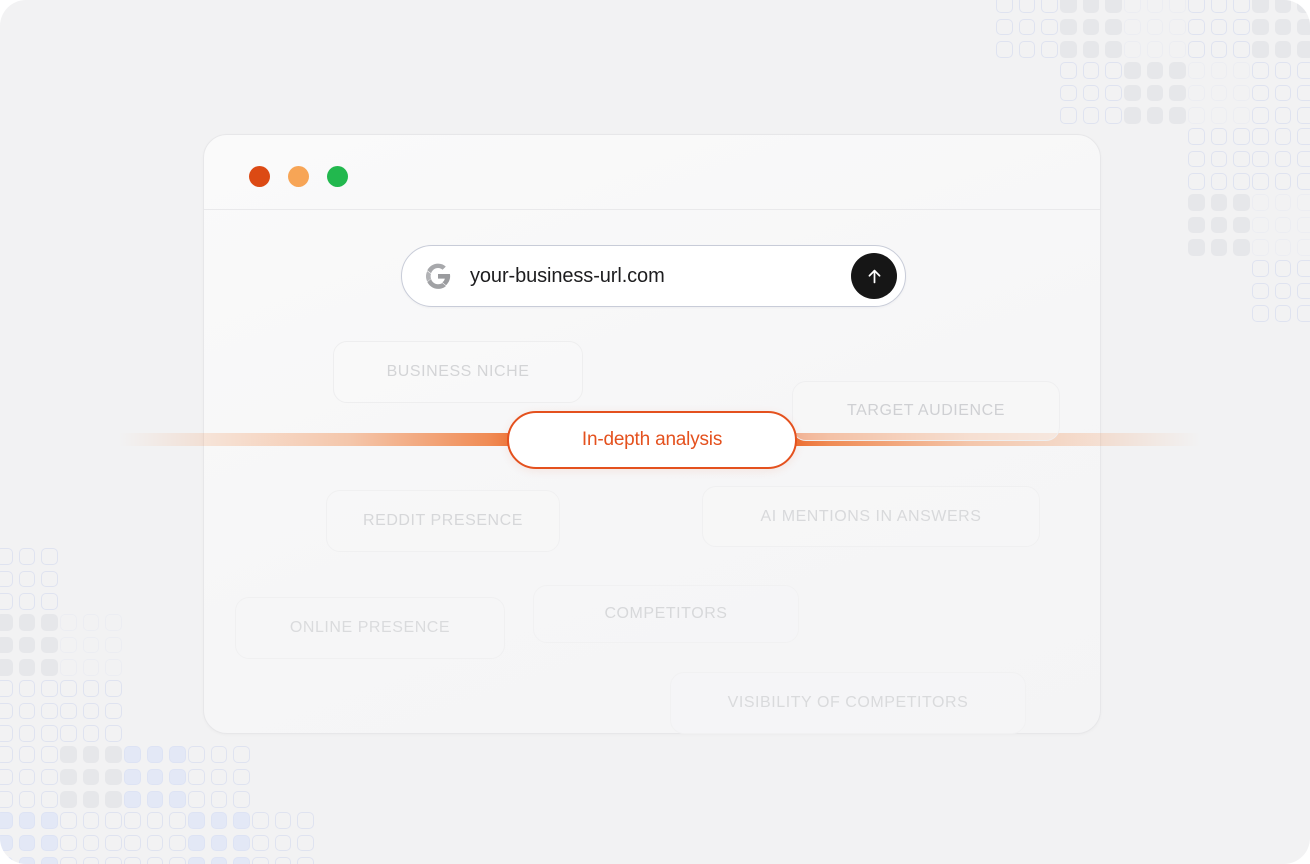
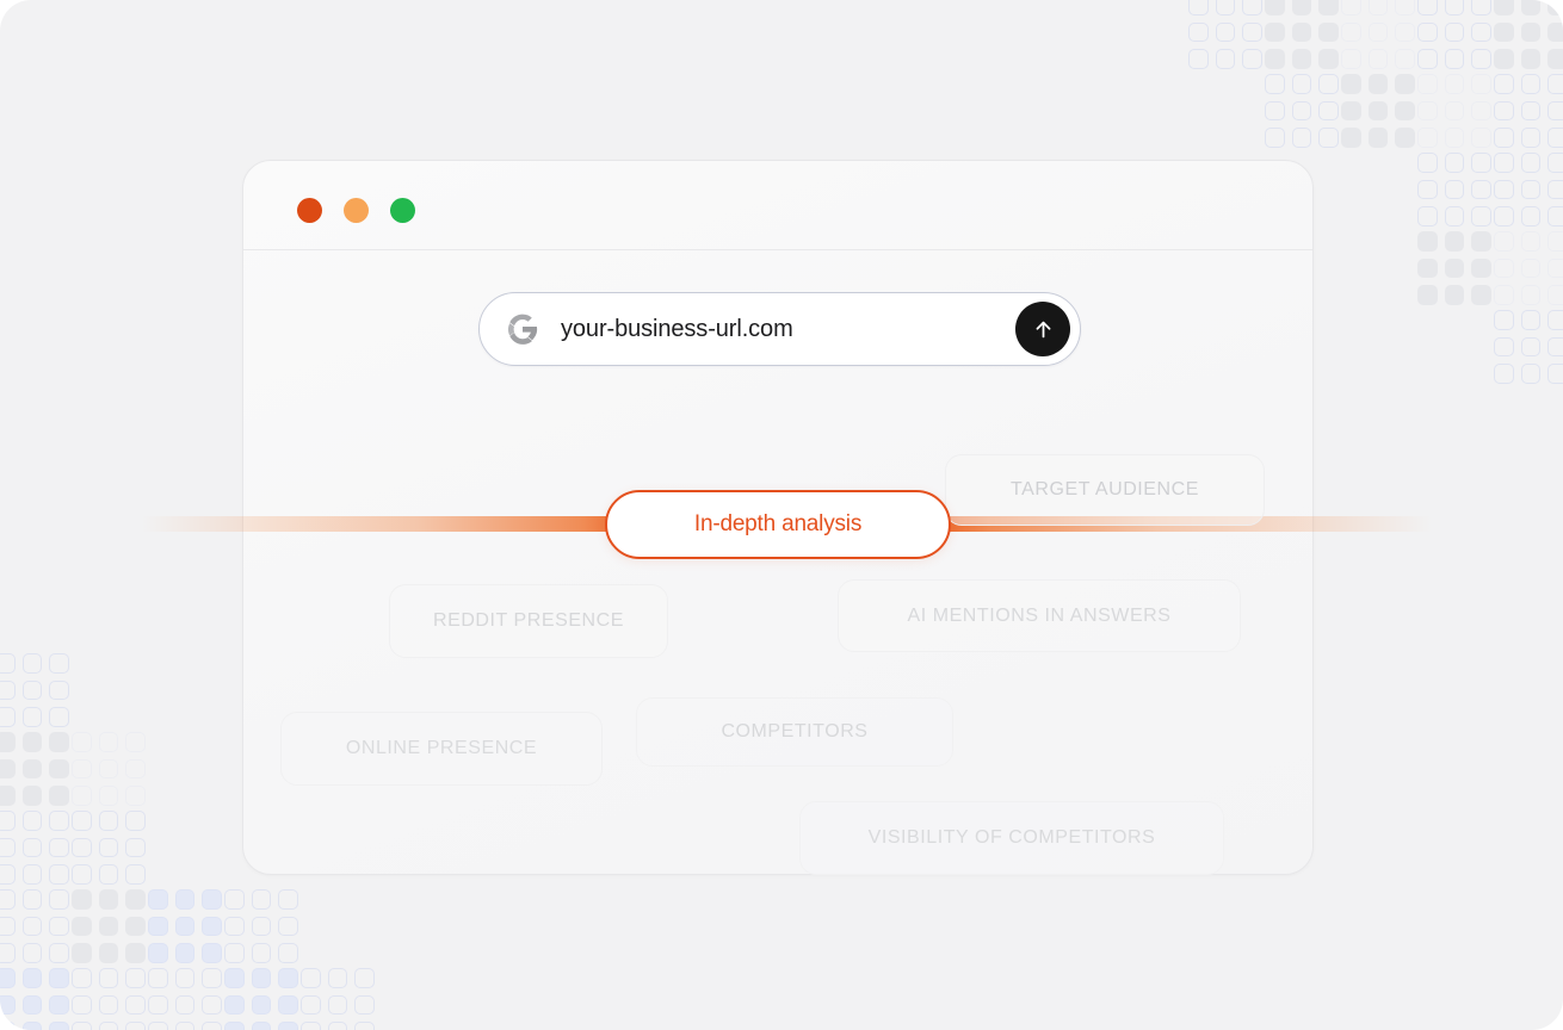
  your-business-url.com
- BUSINESS NICHE
  TARGET AUDIENCE
  REDDIT PRESENCE
  AI MENTIONS IN ANSWERS
  ONLINE PRESENCE
  COMPETITORS
  VISIBILITY OF COMPETITORS
  In-depth analysis
